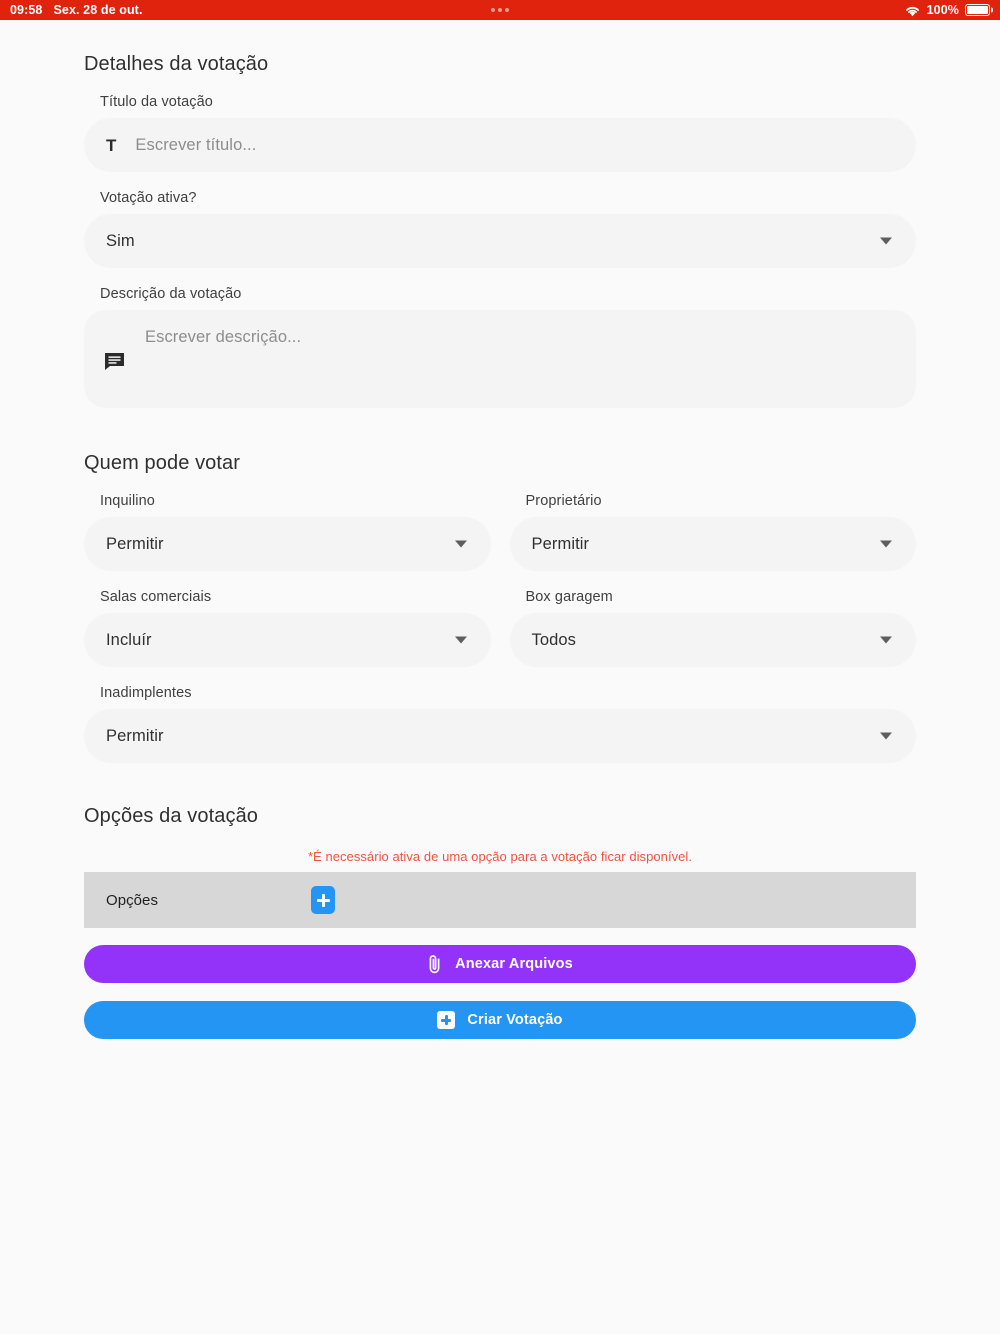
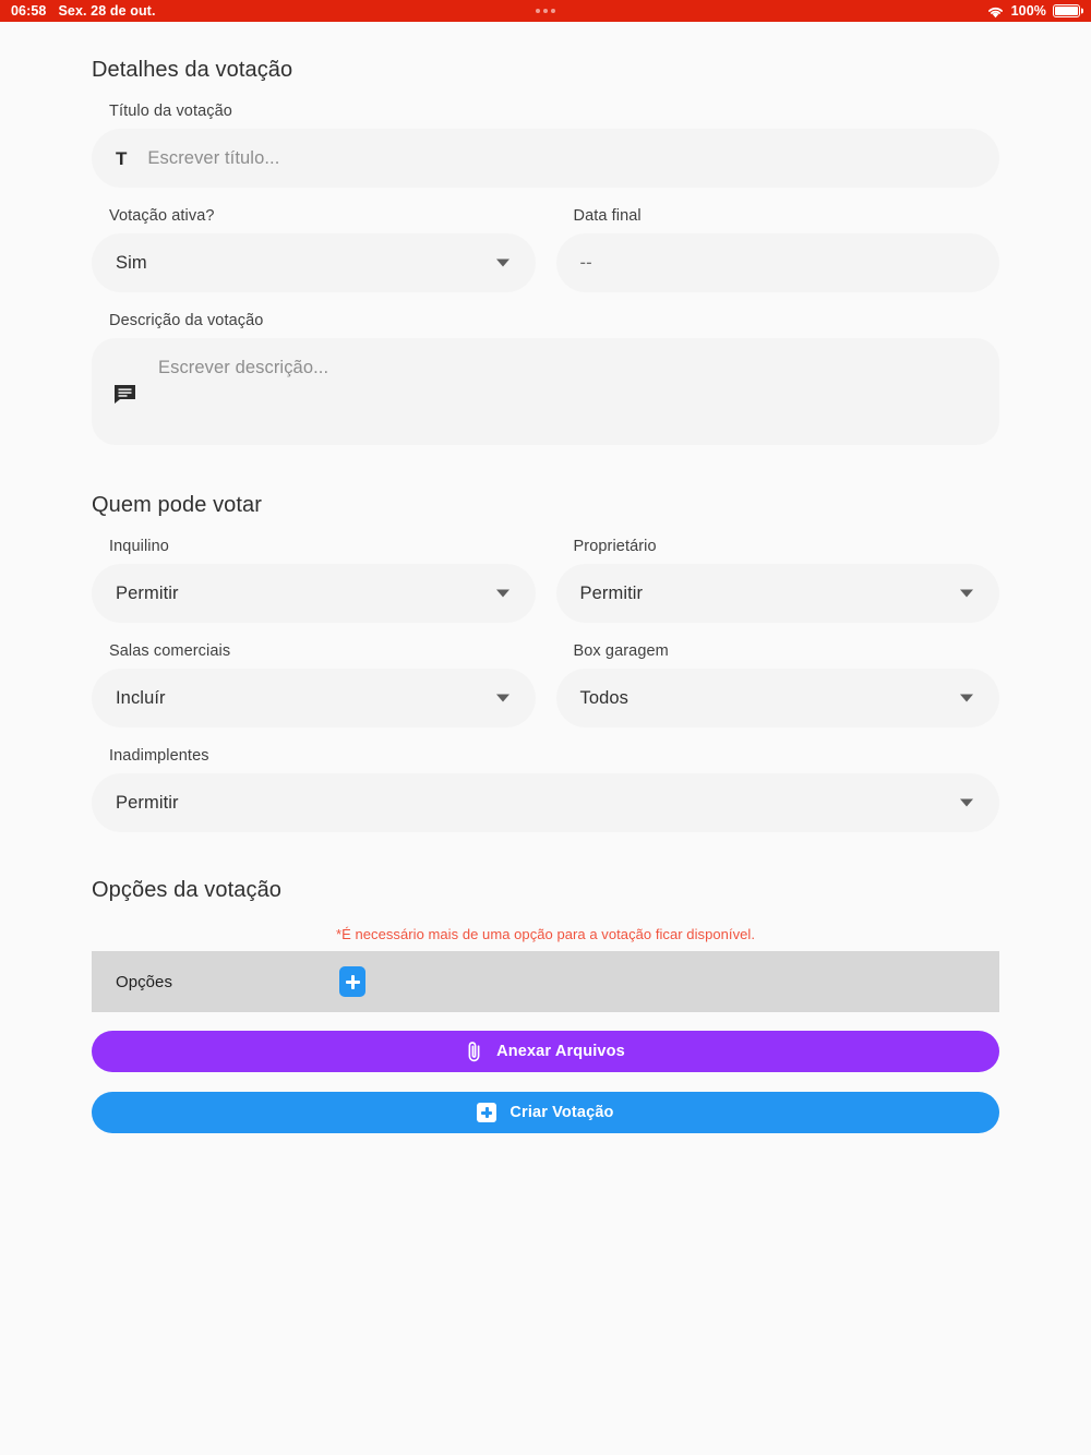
- 09:58
+ 06:58
  Sex. 28 de out.
  100%
  Detalhes da votação
  Título da votação
  T
  Escrever título...
  Votação ativa?
  Sim
+ Data final
+ --
  Descrição da votação
  Escrever descrição...
  Quem pode votar
  Inquilino
  Permitir
  Proprietário
  Permitir
  Salas comerciais
  Incluír
  Box garagem
  Todos
  Inadimplentes
  Permitir
  Opções da votação
- *É necessário ativa de uma opção para a votação ficar disponível.
+ *É necessário mais de uma opção para a votação ficar disponível.
  Opções
  Anexar Arquivos
  Criar Votação
